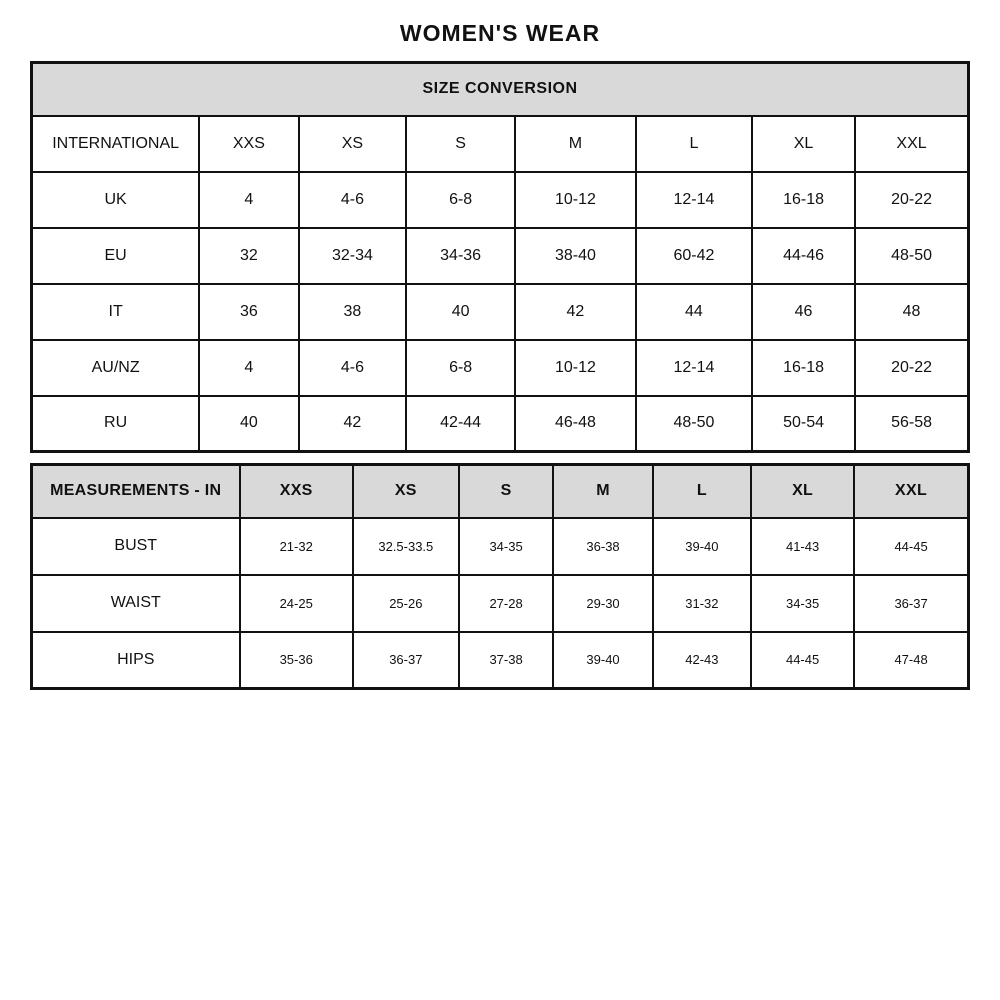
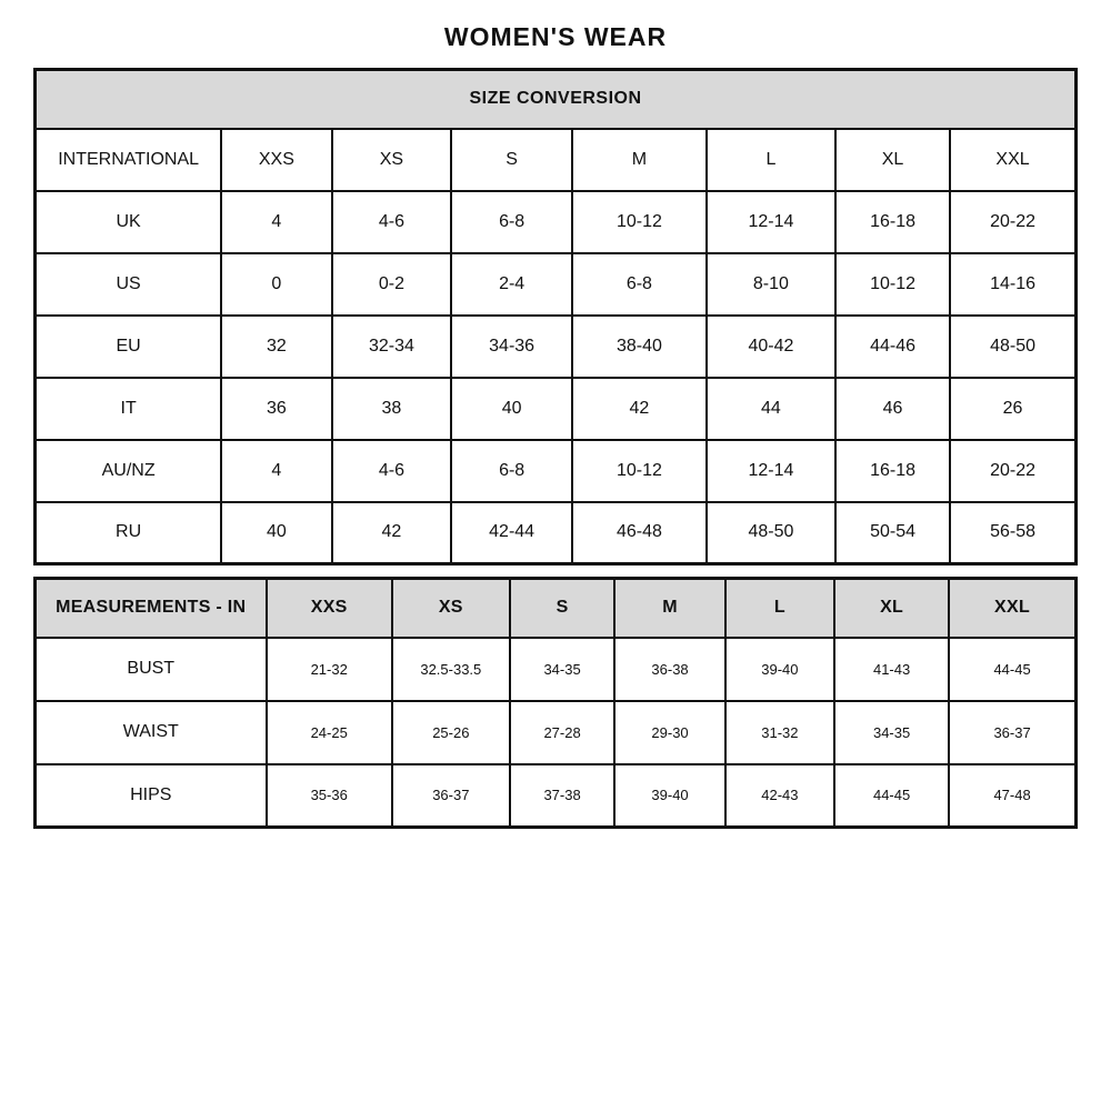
  WOMEN'S WEAR
  SIZE CONVERSION
  INTERNATIONAL	XXS	XS	S	M	L	XL	XXL
  UK	4	4-6	6-8	10-12	12-14	16-18	20-22
+ US	0	0-2	2-4	6-8	8-10	10-12	14-16
- EU	32	32-34	34-36	38-40	60-42	44-46	48-50
+ EU	32	32-34	34-36	38-40	40-42	44-46	48-50
- IT	36	38	40	42	44	46	48
+ IT	36	38	40	42	44	46	26
  AU/NZ	4	4-6	6-8	10-12	12-14	16-18	20-22
  RU	40	42	42-44	46-48	48-50	50-54	56-58
  MEASUREMENTS - IN	XXS	XS	S	M	L	XL	XXL
  BUST	21-32	32.5-33.5	34-35	36-38	39-40	41-43	44-45
  WAIST	24-25	25-26	27-28	29-30	31-32	34-35	36-37
  HIPS	35-36	36-37	37-38	39-40	42-43	44-45	47-48
